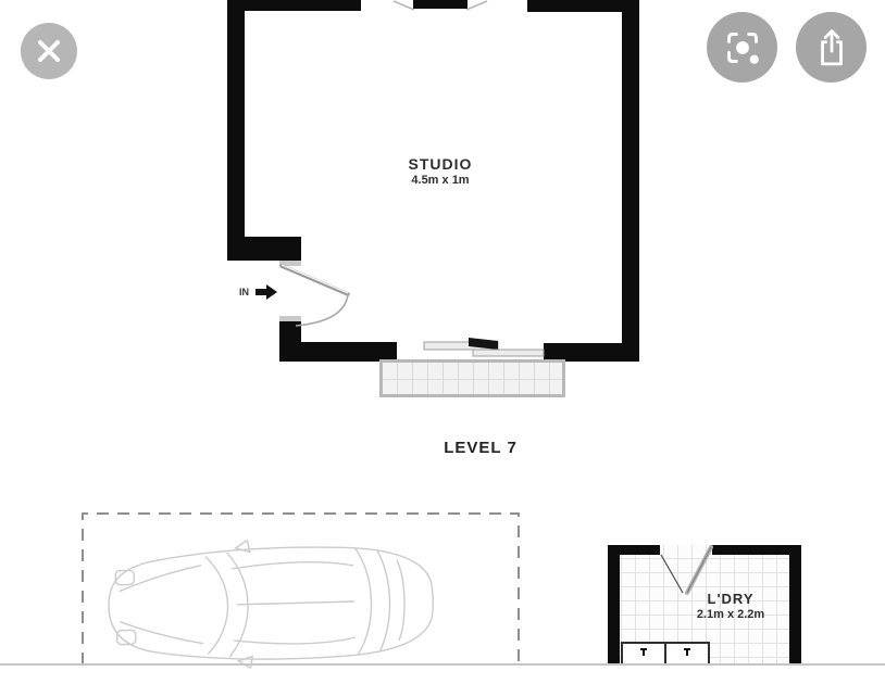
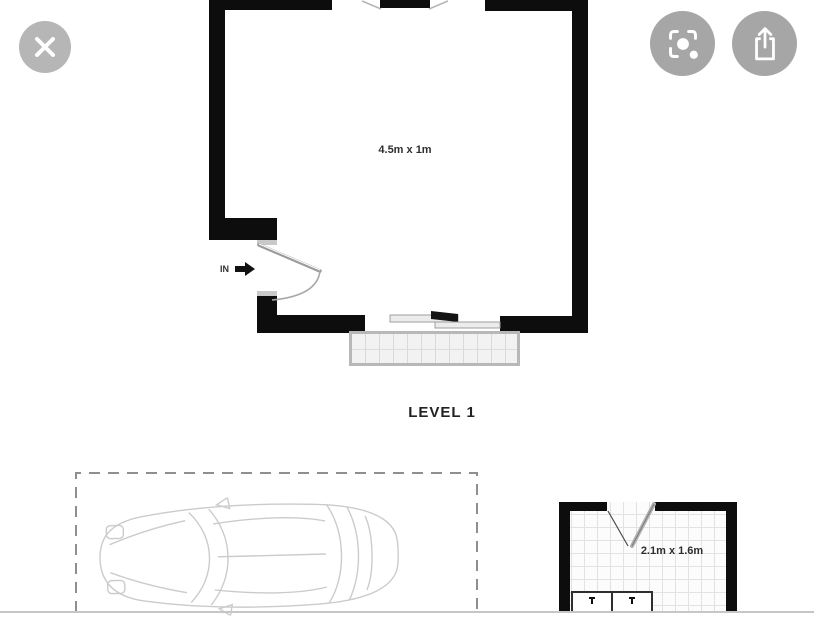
- STUDIO
  4.5m x 1m
  IN
- LEVEL 7
+ LEVEL 1
- L'DRY
- 2.1m x 2.2m
+ 2.1m x 1.6m
